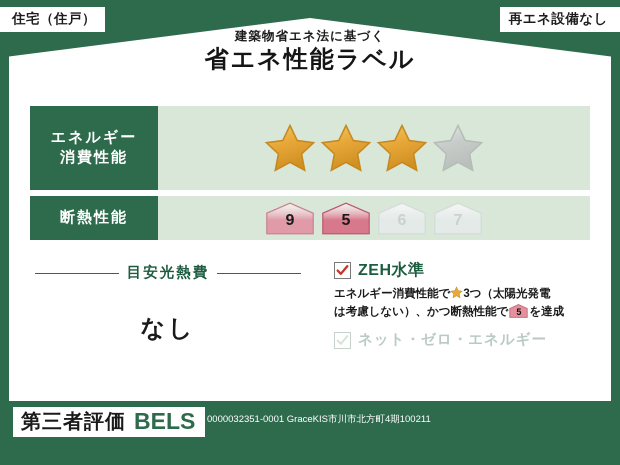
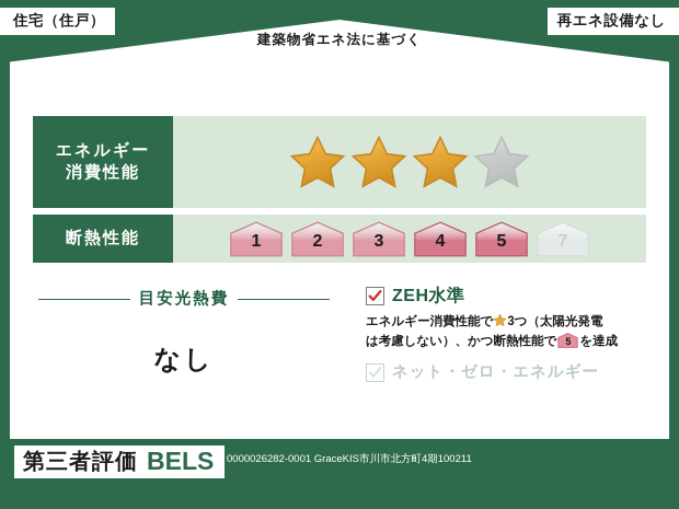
  住宅（住戸）
  再エネ設備なし
  建築物省エネ法に基づく
- 省エネ性能ラベル
  エネルギー
  消費性能
  断熱性能
- 9
+ 1
+ 2
+ 3
+ 4
  5
- 6
  7
  目安光熱費
  なし
  ZEH水準
  エネルギー消費性能で 3つ（太陽光発電
  は考慮しない）、かつ断熱性能で
  5
  を達成
  ネット・ゼロ・エネルギー
  第三者評価
  BELS
- 0000032351-0001 GraceKIS市川市北方町4期100211
+ 0000026282-0001 GraceKIS市川市北方町4期100211
